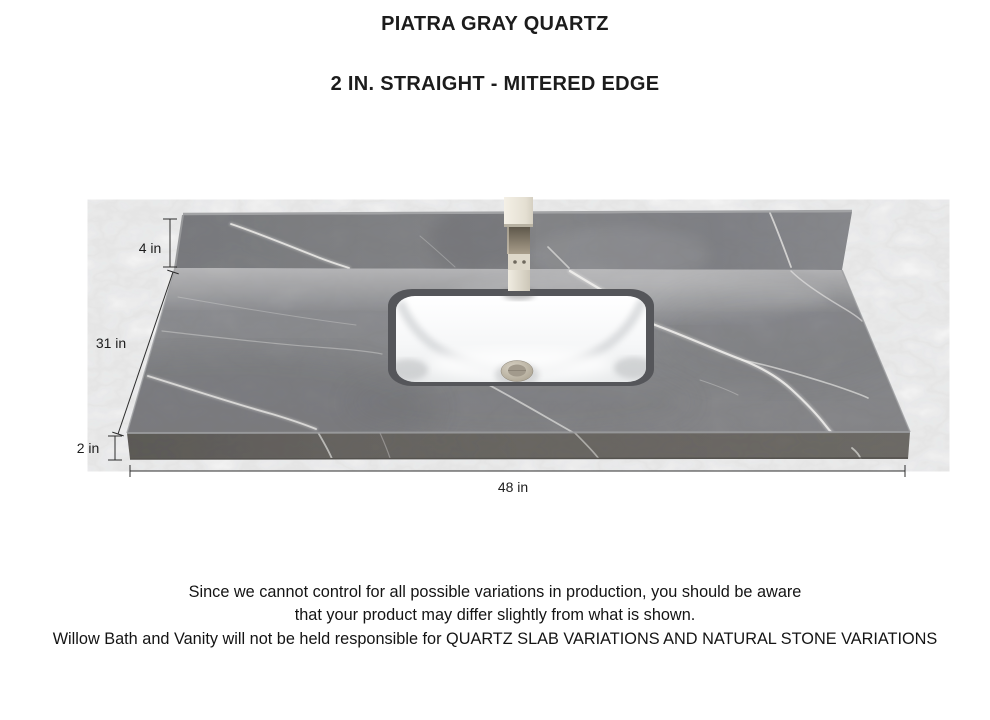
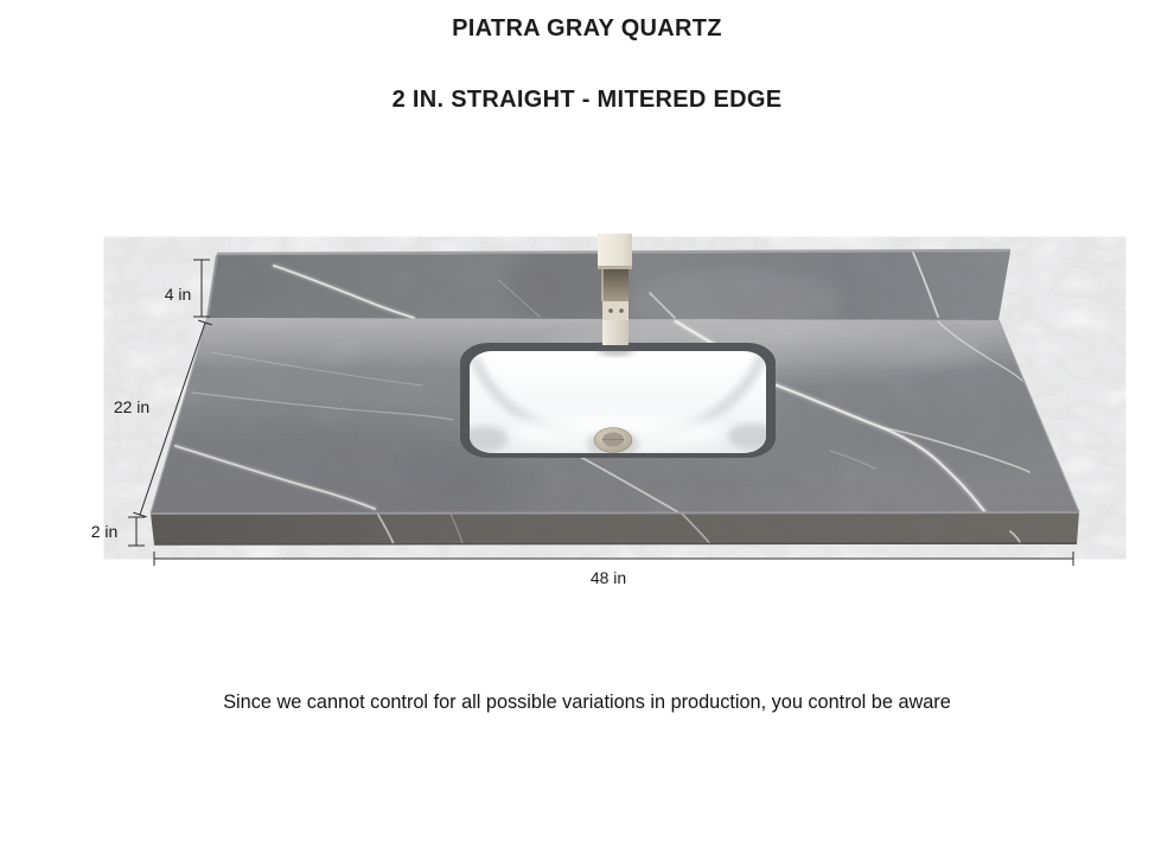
  PIATRA GRAY QUARTZ
  2 IN. STRAIGHT - MITERED EDGE
  4 in
- 31 in
+ 22 in
  2 in
  48 in
- Since we cannot control for all possible variations in production, you should be aware
+ Since we cannot control for all possible variations in production, you control be aware
- that your product may differ slightly from what is shown.
- Willow Bath and Vanity will not be held responsible for QUARTZ SLAB VARIATIONS AND NATURAL STONE VARIATIONS
